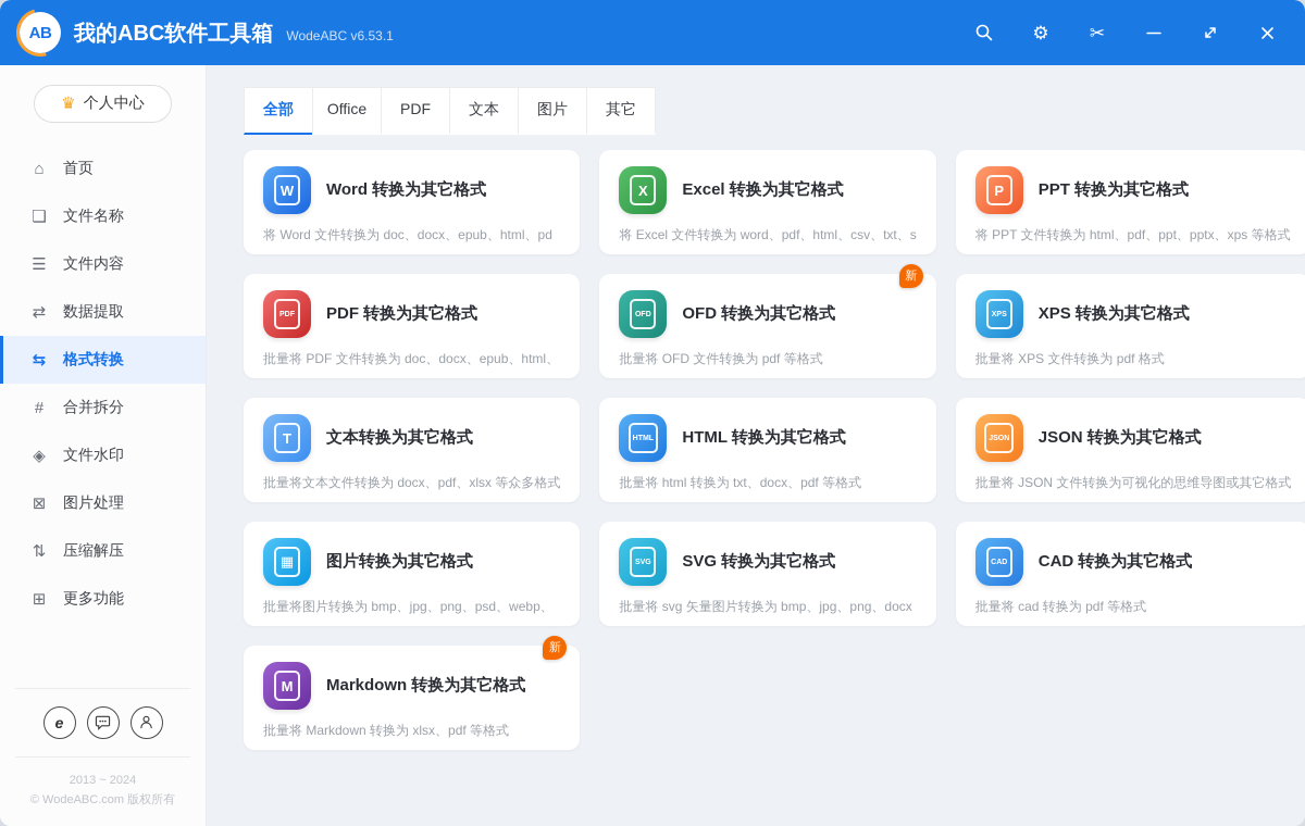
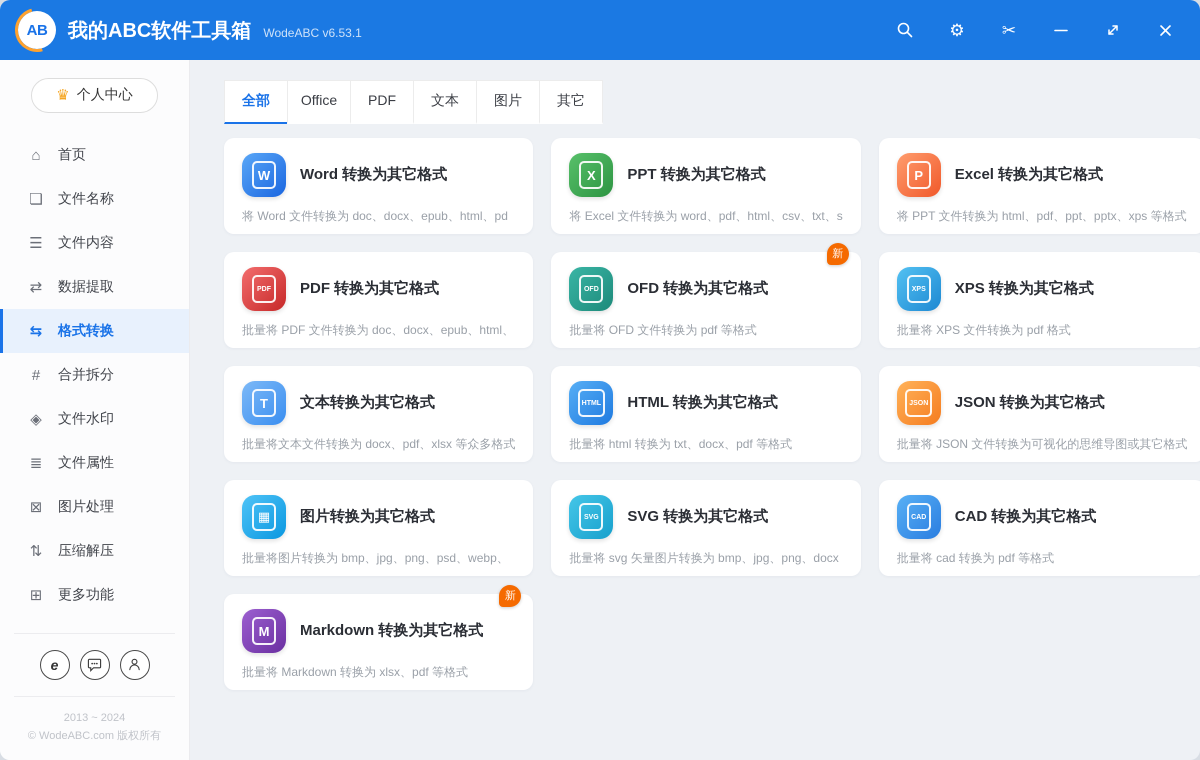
  AB
  我的ABC软件工具箱
  WodeABC v6.53.1
  ⚙
  ✂
  ♛
  个人中心
  ⌂
  首页
  ❏
  文件名称
  ☰
  文件内容
  ⇄
  数据提取
  ⇆
  格式转换
  #
  合并拆分
  ◈
  文件水印
+ ≣
+ 文件属性
  ⊠
  图片处理
  ⇅
  压缩解压
  ⊞
  更多功能
  e
  2013 ~ 2024
  © WodeABC.com 版权所有
  全部
  Office
  PDF
  文本
  图片
  其它
  W
  Word 转换为其它格式
  将 Word 文件转换为 doc、docx、epub、html、pd
  X
- Excel 转换为其它格式
+ PPT 转换为其它格式
  将 Excel 文件转换为 word、pdf、html、csv、txt、s
  P
- PPT 转换为其它格式
+ Excel 转换为其它格式
  将 PPT 文件转换为 html、pdf、ppt、pptx、xps 等格式
  PDF 转换为其它格式
  批量将 PDF 文件转换为 doc、docx、epub、html、
  新
  OFD 转换为其它格式
  批量将 OFD 文件转换为 pdf 等格式
  XPS 转换为其它格式
  批量将 XPS 文件转换为 pdf 格式
  T
  文本转换为其它格式
  批量将文本文件转换为 docx、pdf、xlsx 等众多格式
  HTML 转换为其它格式
  批量将 html 转换为 txt、docx、pdf 等格式
  JSON 转换为其它格式
  批量将 JSON 文件转换为可视化的思维导图或其它格式
  ▦
  图片转换为其它格式
  批量将图片转换为 bmp、jpg、png、psd、webp、
  SVG 转换为其它格式
  批量将 svg 矢量图片转换为 bmp、jpg、png、docx
  CAD 转换为其它格式
  批量将 cad 转换为 pdf 等格式
  新
  M
  Markdown 转换为其它格式
  批量将 Markdown 转换为 xlsx、pdf 等格式
